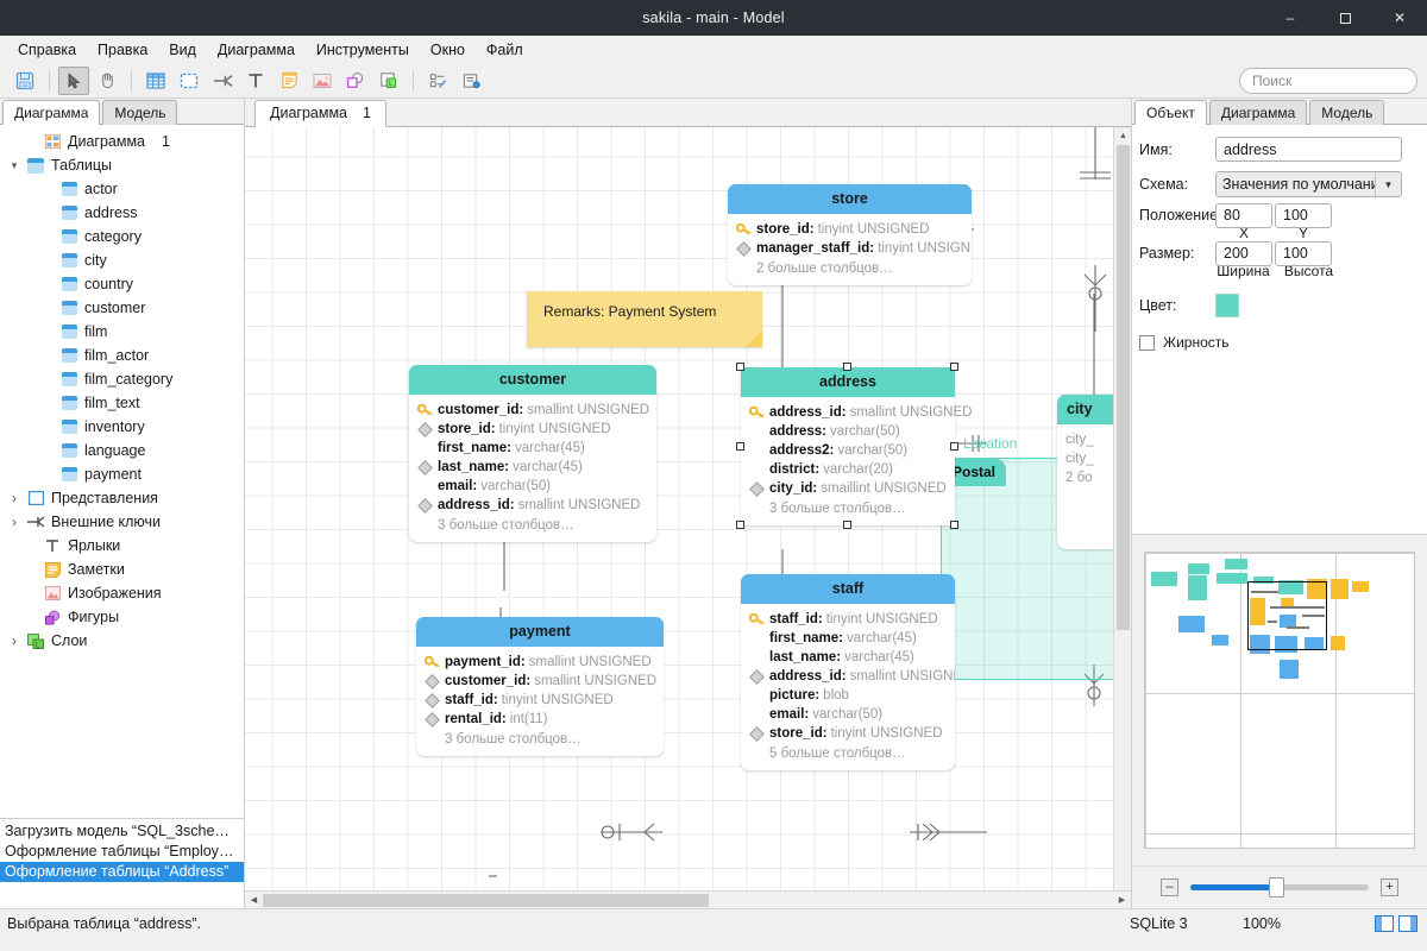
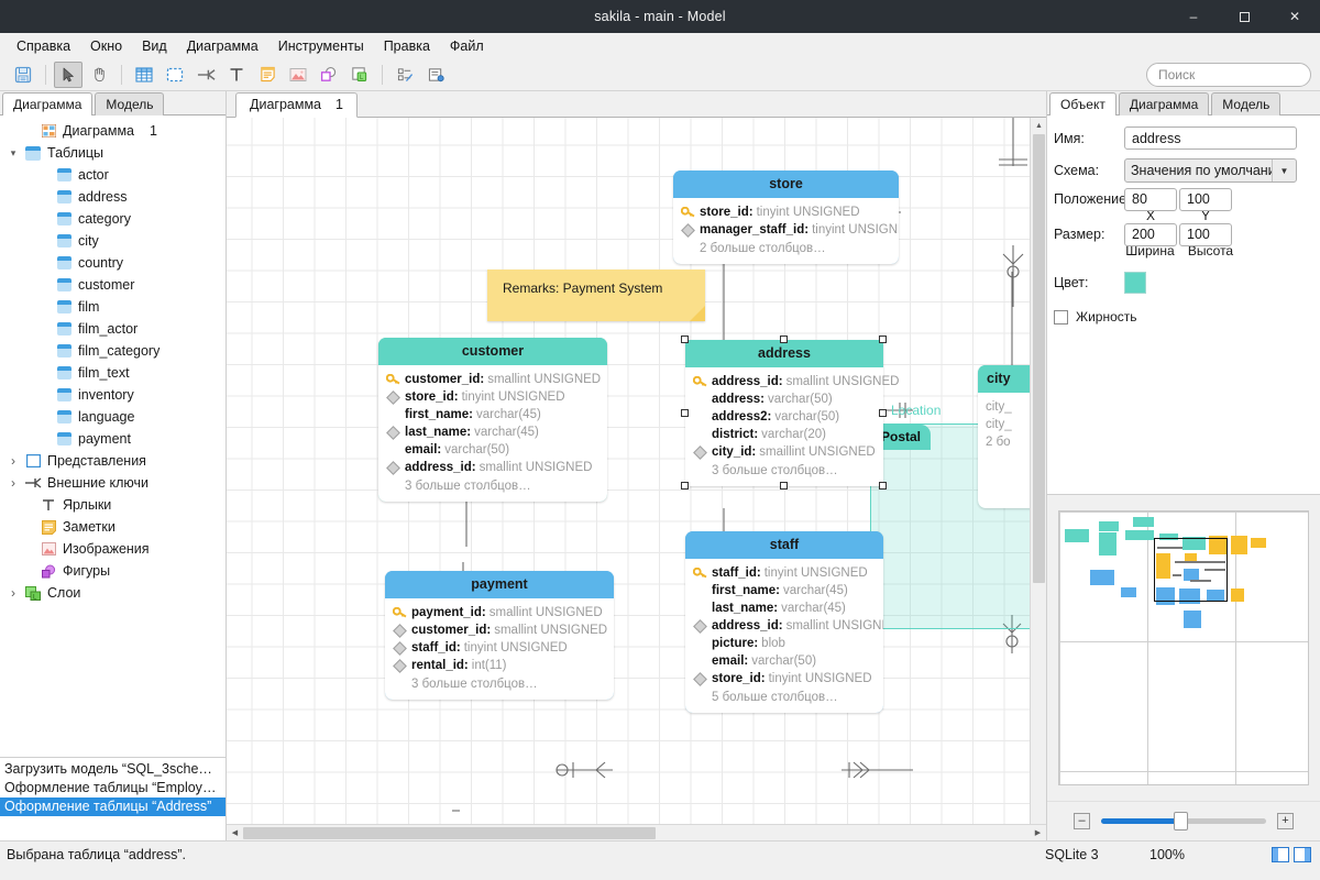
  sakila - main - Model
  –
  ✕
  Справка
- Правка
+ Окно
  Вид
  Диаграмма
  Инструменты
- Окно
+ Правка
  Файл
  Поиск
  Диаграмма
  Модель
  Диаграмма
  1
  ▾
  Таблицы
  actor
  address
  category
  city
  country
  customer
  film
  film_actor
  film_category
  film_text
  inventory
  language
  payment
  ›
  Представления
  ›
  Внешние ключи
  Ярлыки
  Заметки
  Изображения
  Фигуры
  ›
  Слои
  Загрузить модель “SQL_3schemas
  Оформление таблицы “Employee..
  Оформление таблицы “Address”
  Диаграмма
  1
  Postal
  Location
  Remarks: Payment System
  store
  store_id:
  tinyint UNSIGNED
  manager_staff_id:
  tinyint UNSIGN
  2 больше столбцов…
  customer
  customer_id:
  smallint UNSIGNED
  store_id:
  tinyint UNSIGNED
  first_name:
  varchar(45)
  last_name:
  varchar(45)
  email:
  varchar(50)
  address_id:
  smallint UNSIGNED
  3 больше столбцов…
  address
  address_id:
  smallint UNSIGNED
  address:
  varchar(50)
  address2:
  varchar(50)
  district:
  varchar(20)
  city_id:
  smaillint UNSIGNED
  3 больше столбцов…
  payment
  payment_id:
  smallint UNSIGNED
  customer_id:
  smallint UNSIGNED
  staff_id:
  tinyint UNSIGNED
  rental_id:
  int(11)
  3 больше столбцов…
  staff
  staff_id:
  tinyint UNSIGNED
  first_name:
  varchar(45)
  last_name:
  varchar(45)
  address_id:
  smallint UNSIGN
  picture:
  blob
  email:
  varchar(50)
  store_id:
  tinyint UNSIGNED
  5 больше столбцов…
  city
  city_
  city_
  2 бо
  Объект
  Диаграмма
  Модель
  Имя:
  address
  Схема:
  Значения по умолчан
  ▼
  Положение
  80
  100
  X
  Y
  Размер:
  200
  100
  Ширина
  Высота
  Цвет:
  Жирность
  –
  +
  Выбрана таблица “address”.
  SQLite 3
  100%
